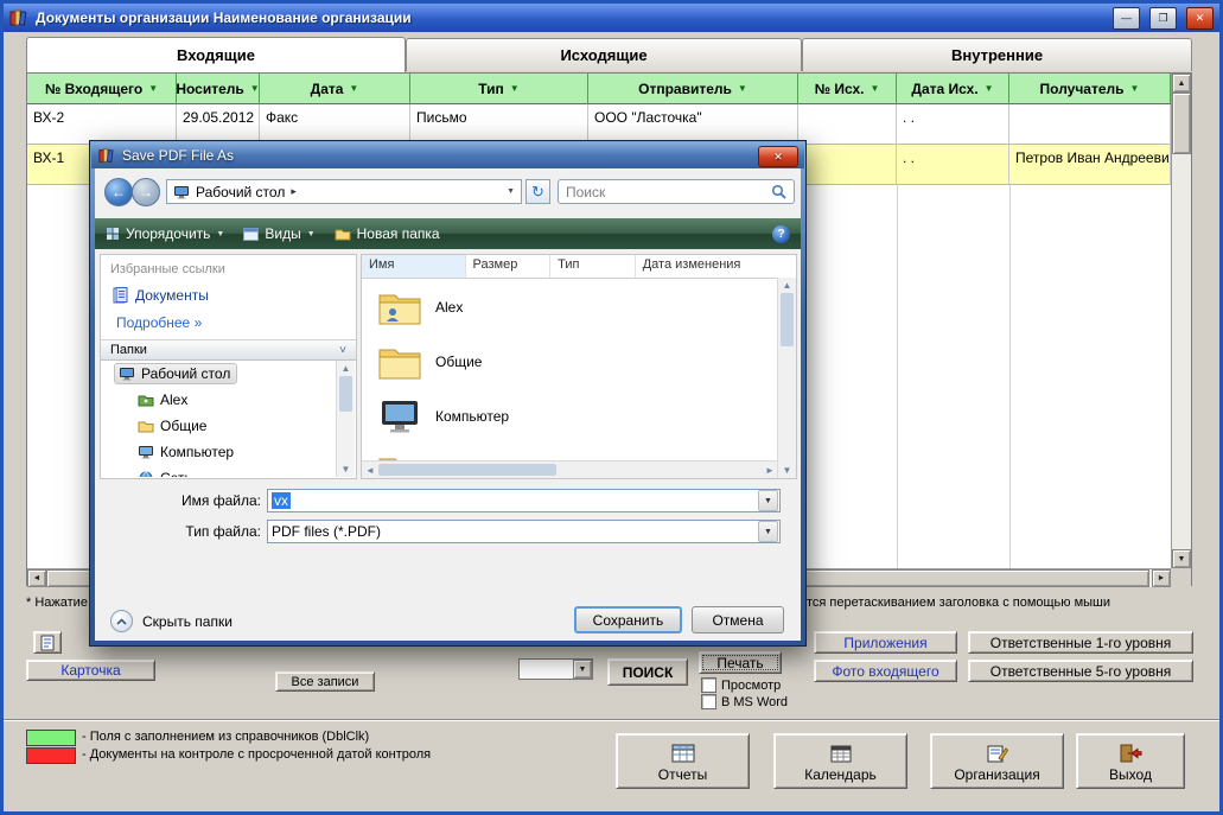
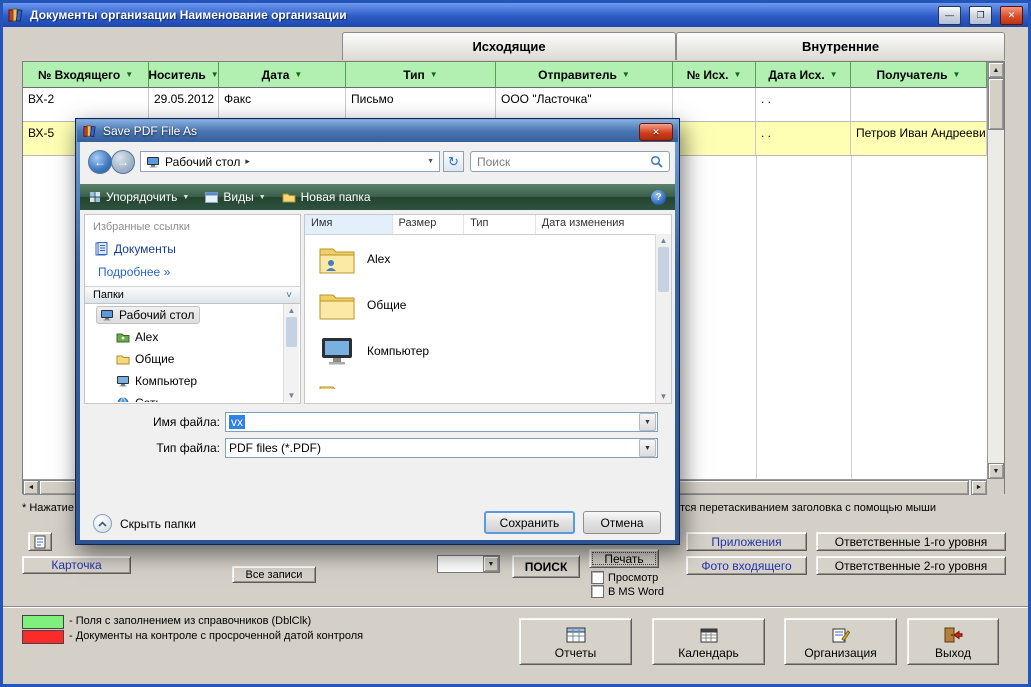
  Документы организации Наименование организации
  —
  ❐
  ✕
- Входящие
  Исходящие
  Внутренние
  № Входящего
  ▼
  Носитель
  ▼
  Дата
  ▼
  Тип
  ▼
  Отправитель
  ▼
  № Исх.
  ▼
  Дата Исх.
  ▼
  Получатель
  ▼
  ВХ-2
  29.05.2012
  Факс
  Письмо
  ООО "Ласточка"
  . .
- ВХ-1
+ ВХ-5
  . .
  Петров Иван Андрееви
  * Нажатие
  тся перетаскиванием заголовка с помощью мыши
  Приложения
  Ответственные 1-го уровня
  Карточка
  Все записи
  ПОИСК
  Печать
  Просмотр
  В MS Word
  Фото входящего
- Ответственные 5-го уровня
+ Ответственные 2-го уровня
  - Поля с заполнением из справочников (DblClk)
  - Документы на контроле с просроченной датой контроля
  Отчеты
  Календарь
  Организация
  Выход
  Save PDF File As
  ✕
  ←
  →
  Рабочий стол
  ▸
  ↻
  Поиск
  Упорядочить
  Виды
  Новая папка
  ?
  Избранные ссылки
  Документы
  Подробнее »
  Папки
  ˅
  Рабочий стол
  Alex
  Общие
  Компьютер
  ▲
  ▼
  Имя
  Размер
  Тип
  Дата изменения
  Alex
  Общие
  Компьютер
- ◄
- ►
  ▲
  ▼
  Имя файла:
  vx
  Тип файла:
  PDF files (*.PDF)
  Скрыть папки
  Сохранить
  Отмена
